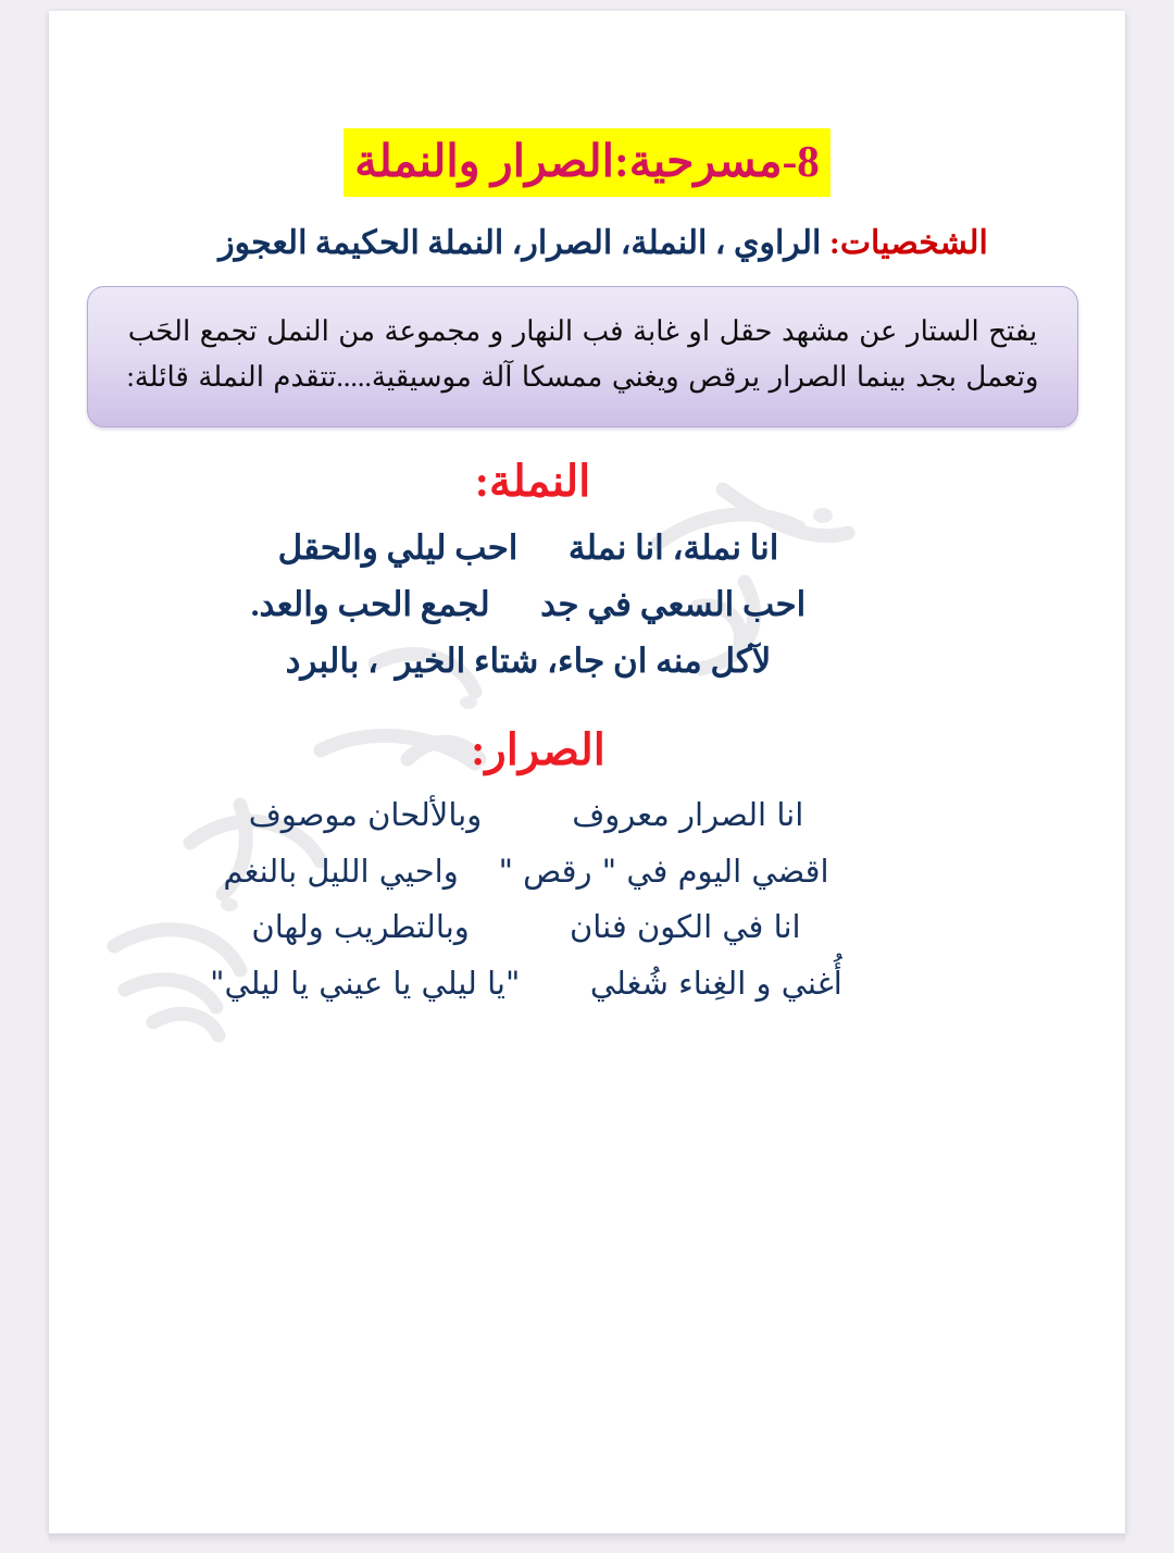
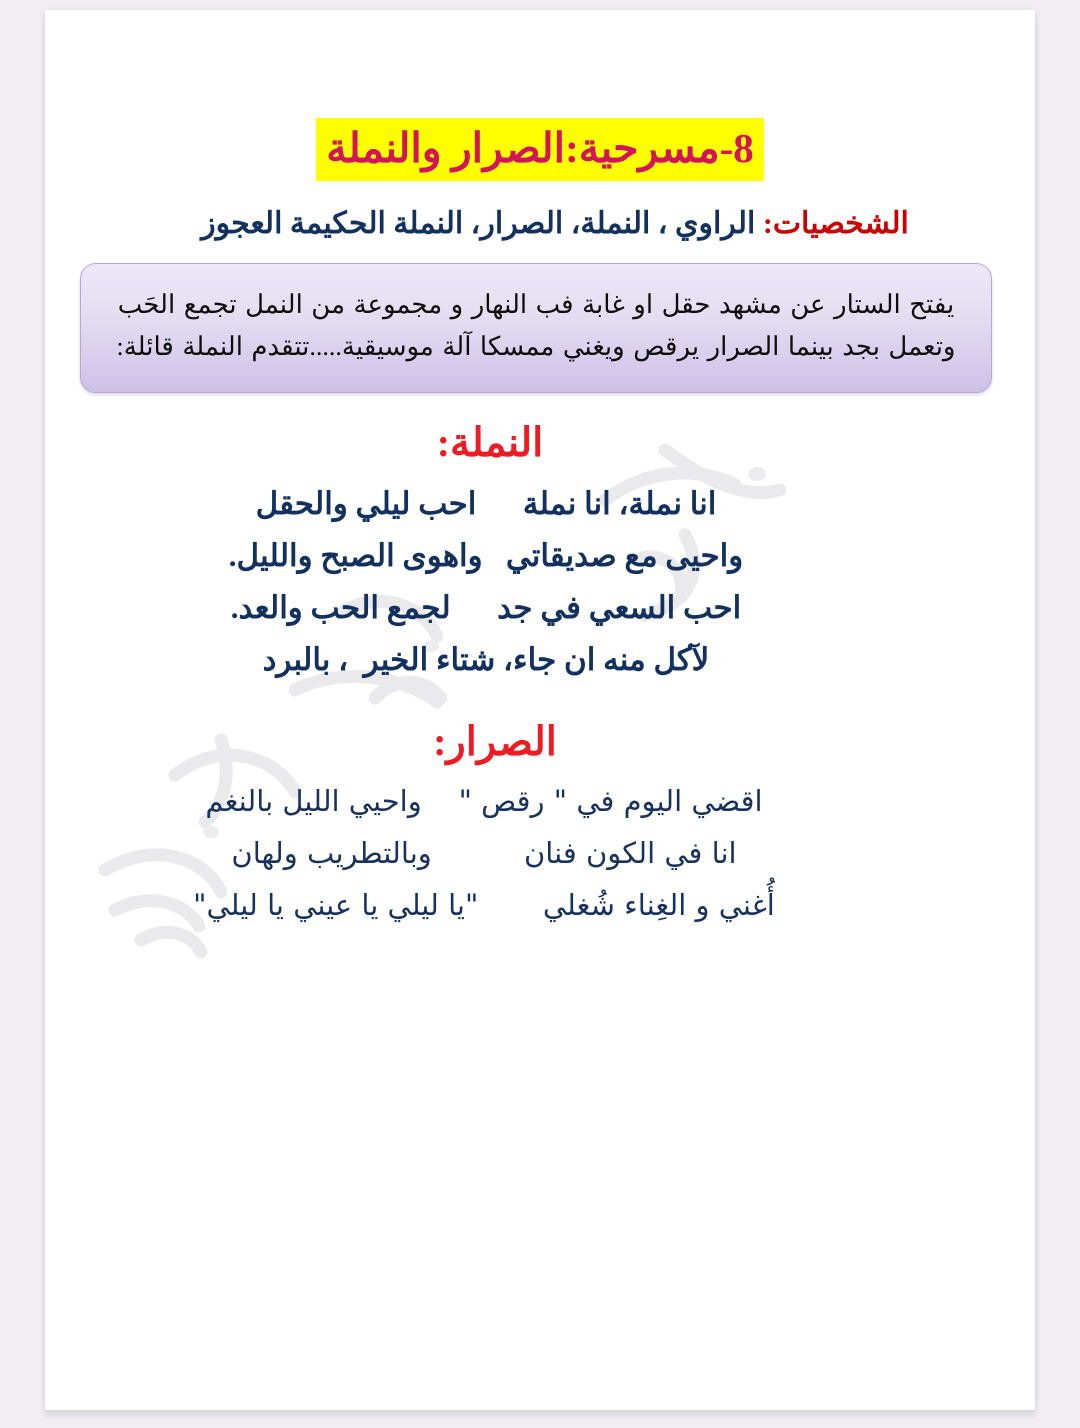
  8-مسرحية:الصرار والنملة
  الشخصيات: الراوي ، النملة، الصرار، النملة الحكيمة العجوز
  يفتح الستار عن مشهد حقل او غابة فب النهار و مجموعة من النمل تجمع الحَب وتعمل بجد بينما الصرار يرقص ويغني ممسكا آلة موسيقية.....تتقدم النملة قائلة:
  النملة:
  انا نملة، انا نملة احب ليلي والحقل
+ واحيى مع صديقاتي واهوى الصبح والليل.
  احب السعي في جد لجمع الحب والعد.
  لآكل منه ان جاء، شتاء الخير ، بالبرد
  الصرار:
- انا الصرار معروف وبالألحان موصوف
  اقضي اليوم في " رقص " واحيي الليل بالنغم
  انا في الكون فنان وبالتطريب ولهان
  أُغني و الغِناء شُغلي "يا ليلي يا عيني يا ليلي"
